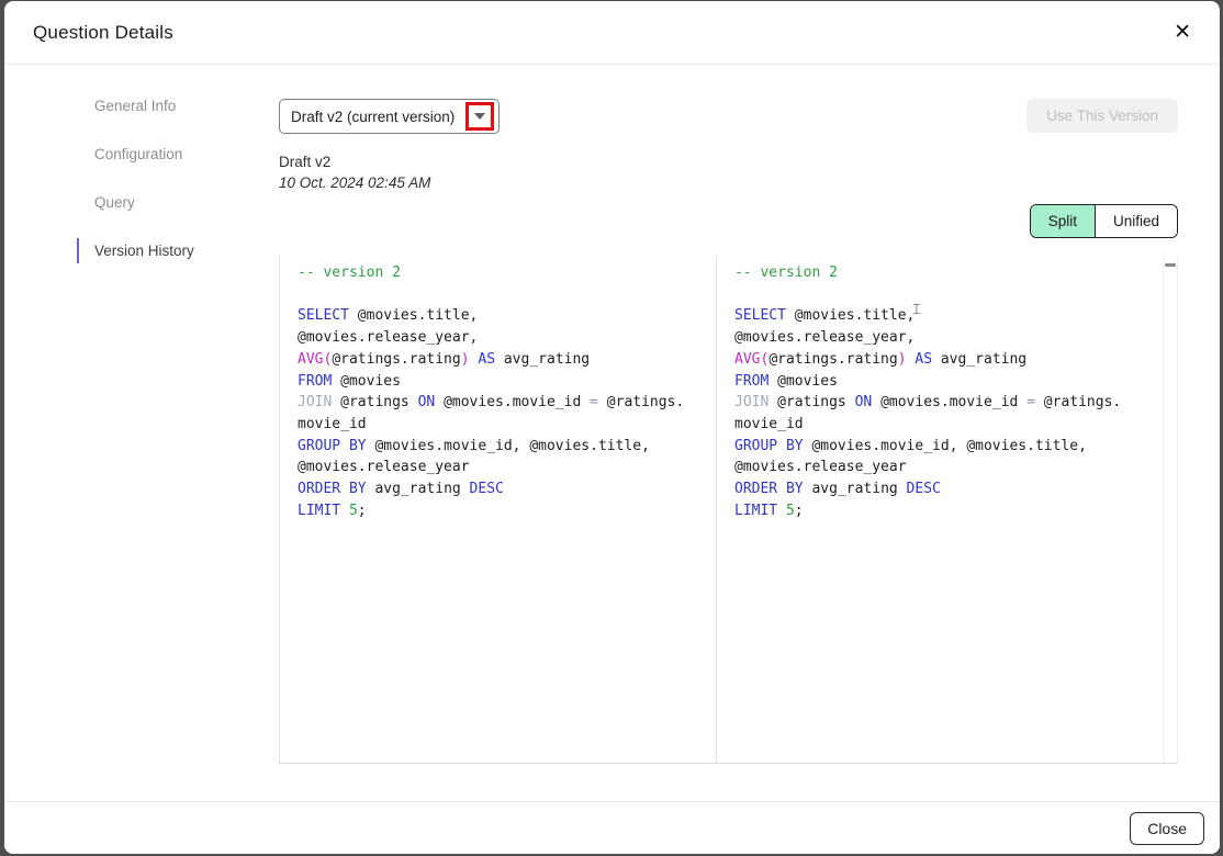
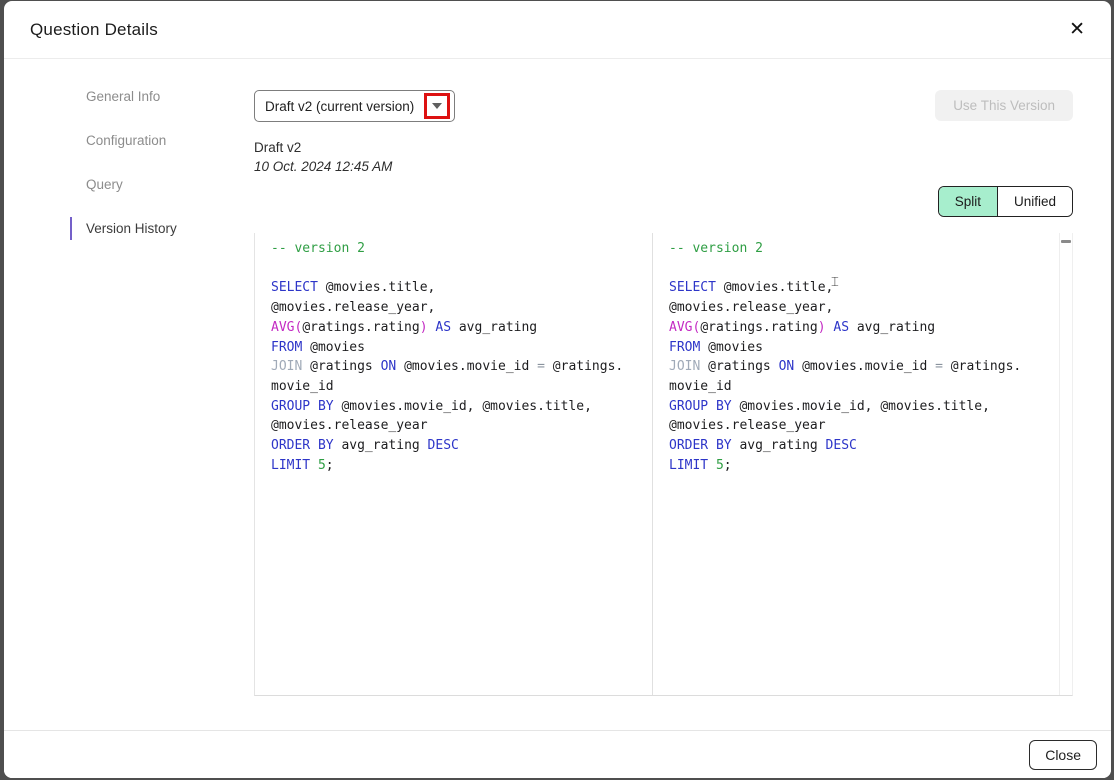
  Question Details
  ✕
  General Info
  Configuration
  Query
  Version History
  Draft v2 (current version)
  Use This Version
  Draft v2
- 10 Oct. 2024 02:45 AM
+ 10 Oct. 2024 12:45 AM
  Split
  Unified
  -- version 2
  SELECT @movies.title,
  @movies.release_year,
  AVG(@ratings.rating) AS avg_rating
  FROM @movies
  JOIN @ratings ON @movies.movie_id = @ratings.
  movie_id
  GROUP BY @movies.movie_id, @movies.title,
  @movies.release_year
  ORDER BY avg_rating DESC
  LIMIT 5;
  -- version 2
  SELECT @movies.title,
  @movies.release_year,
  AVG(@ratings.rating) AS avg_rating
  FROM @movies
  JOIN @ratings ON @movies.movie_id = @ratings.
  movie_id
  GROUP BY @movies.movie_id, @movies.title,
  @movies.release_year
  ORDER BY avg_rating DESC
  LIMIT 5;
  ⌶
  Close
